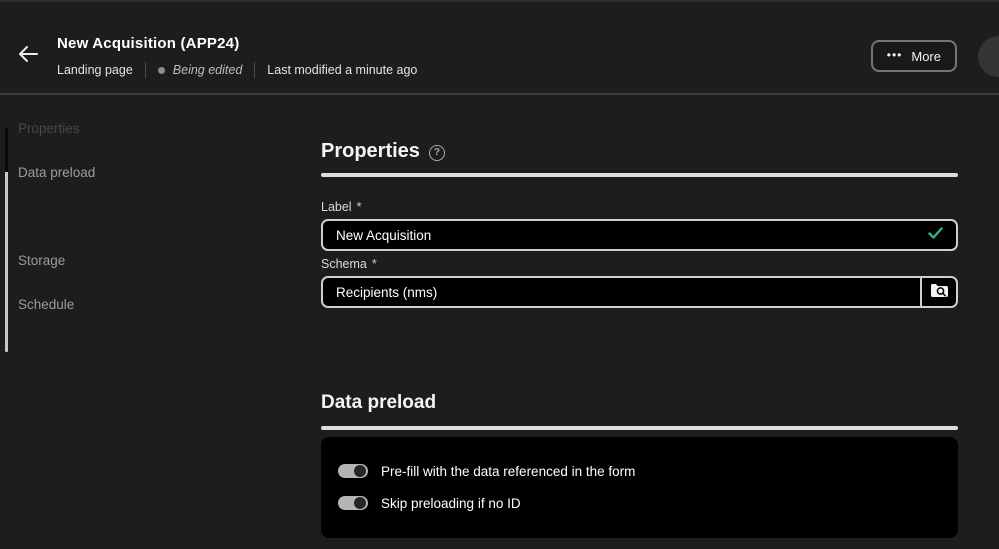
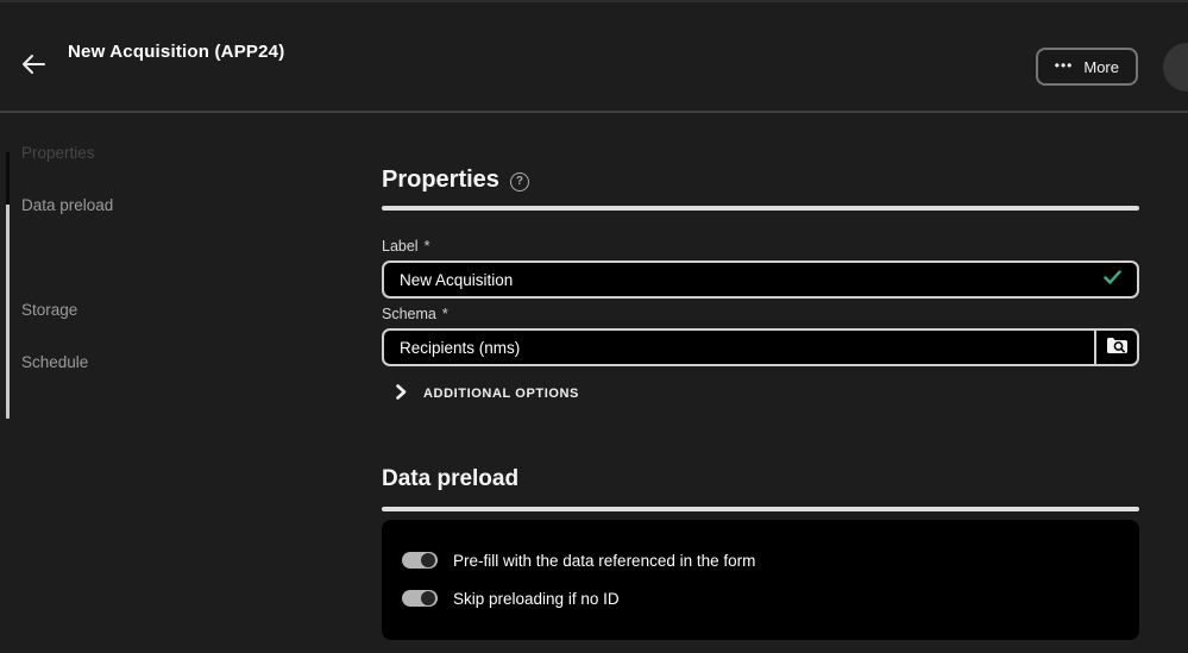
  New Acquisition (APP24)
- Landing page
- Being edited
- Last modified a minute ago
  •••
  More
  Properties
  Data preload
  Storage
  Schedule
  Properties
  ?
  Label *
  New Acquisition
  Schema *
  Recipients (nms)
+ ADDITIONAL OPTIONS
  Data preload
  Pre-fill with the data referenced in the form
  Skip preloading if no ID
